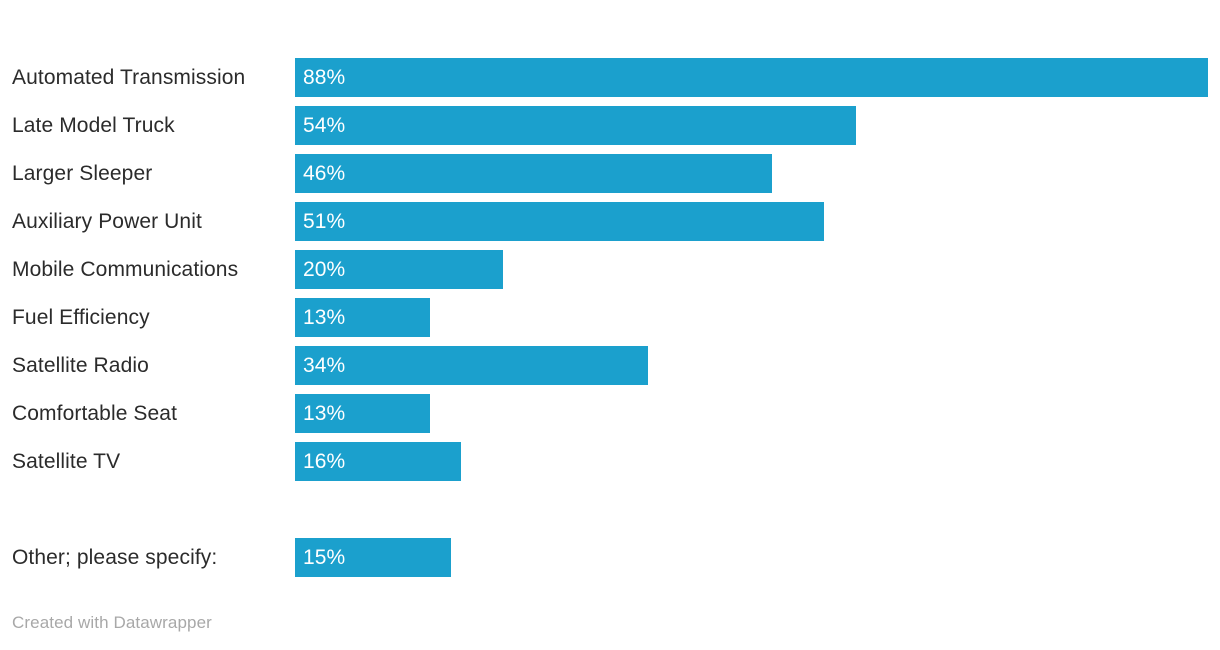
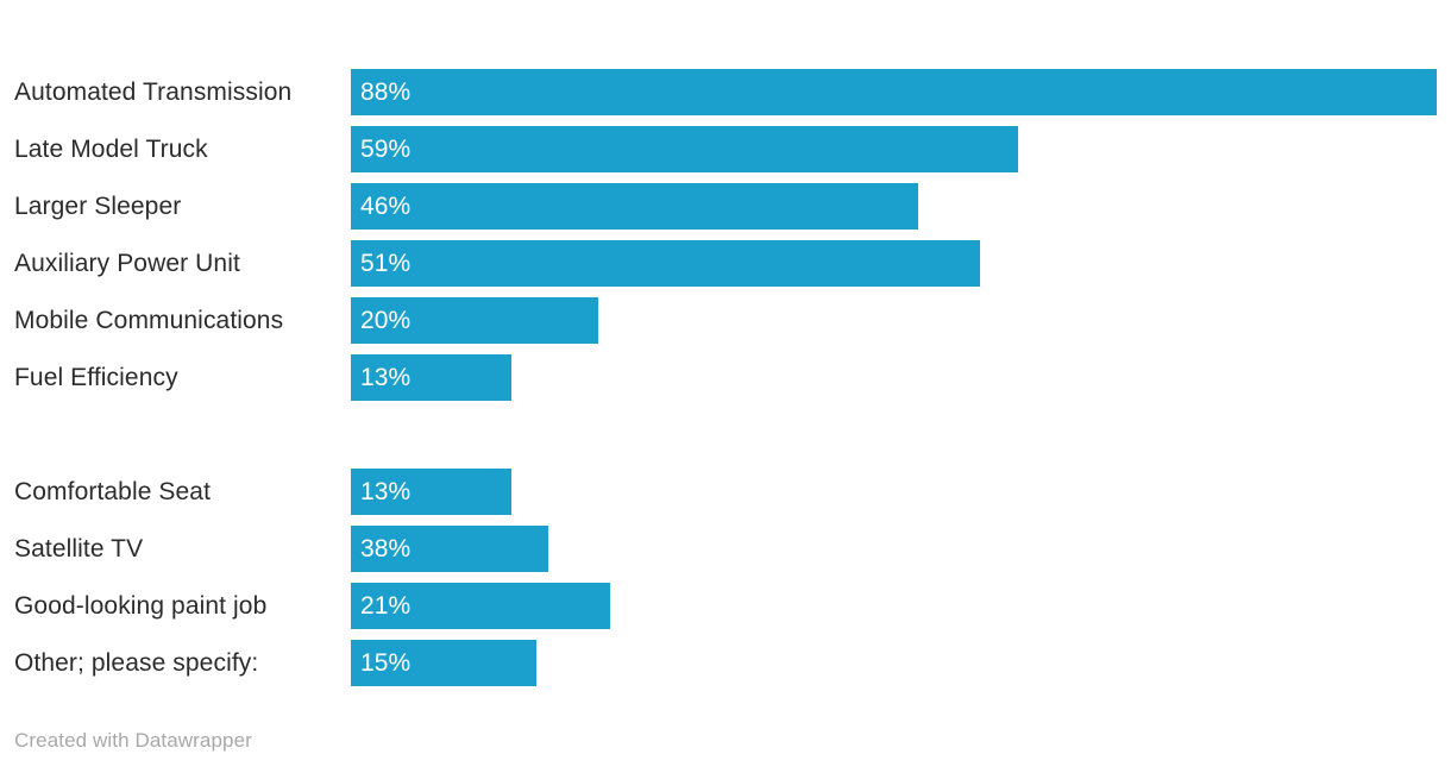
  Automated Transmission
  88%
  Late Model Truck
- 54%
+ 59%
  Larger Sleeper
  46%
  Auxiliary Power Unit
  51%
  Mobile Communications
  20%
  Fuel Efficiency
  13%
- Satellite Radio
- 34%
  Comfortable Seat
  13%
  Satellite TV
- 16%
+ 38%
+ Good-looking paint job
+ 21%
  Other; please specify:
  15%
  Created with Datawrapper
